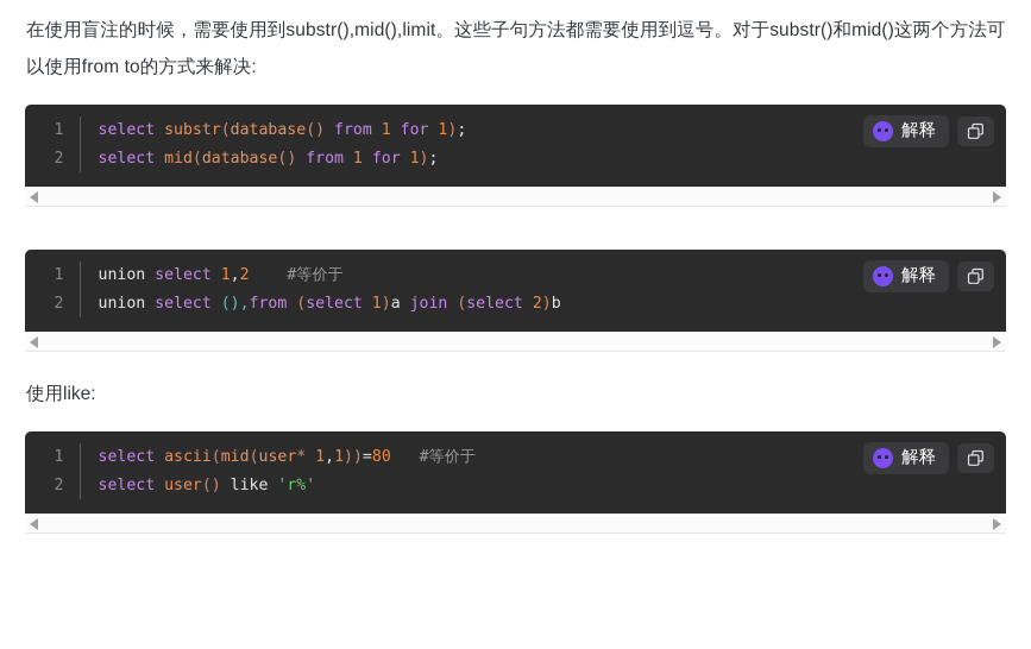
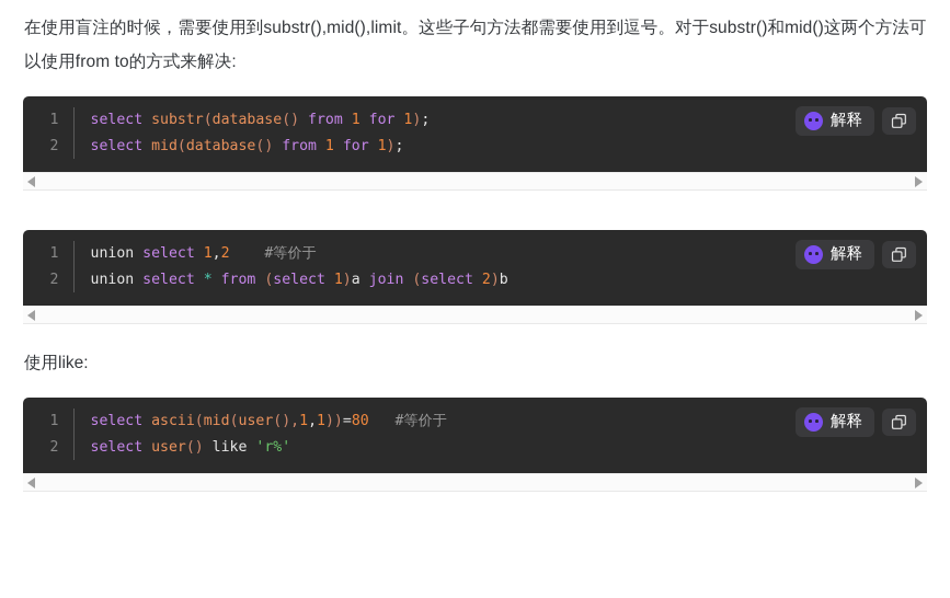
  在使用盲注的时候，需要使用到substr(),mid(),limit。这些子句方法都需要使用到逗号。对于substr()和mid()这两个方法可以使用from to的方式来解决:
  解释
  1	select substr(database() from 1 for 1);
  2	select mid(database() from 1 for 1);
  解释
  1	union select 1,2 #等价于
- 2	union select (),from (select 1)a join (select 2)b
+ 2	union select * from (select 1)a join (select 2)b
  使用like:
  解释
- 1	select ascii(mid(user* 1,1))=80 #等价于
+ 1	select ascii(mid(user(),1,1))=80 #等价于
  2	select user() like 'r%'
